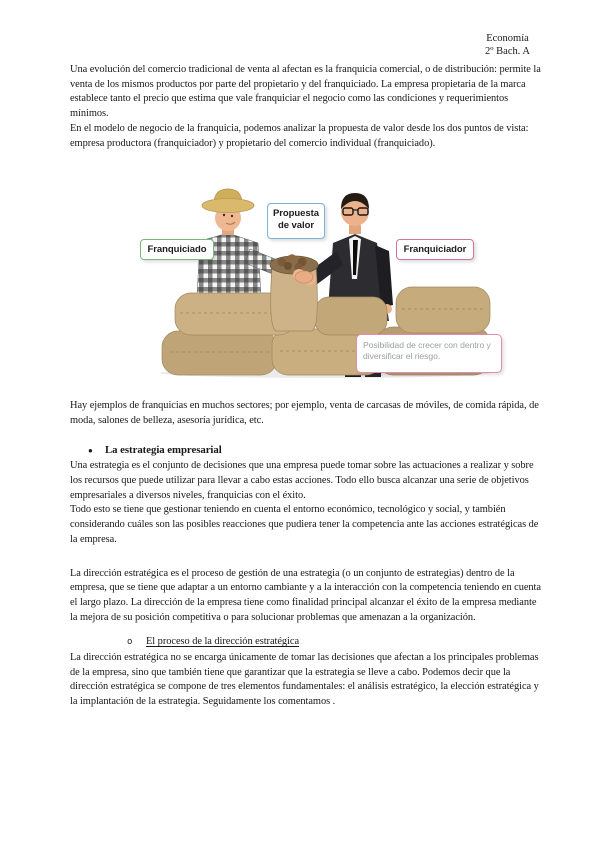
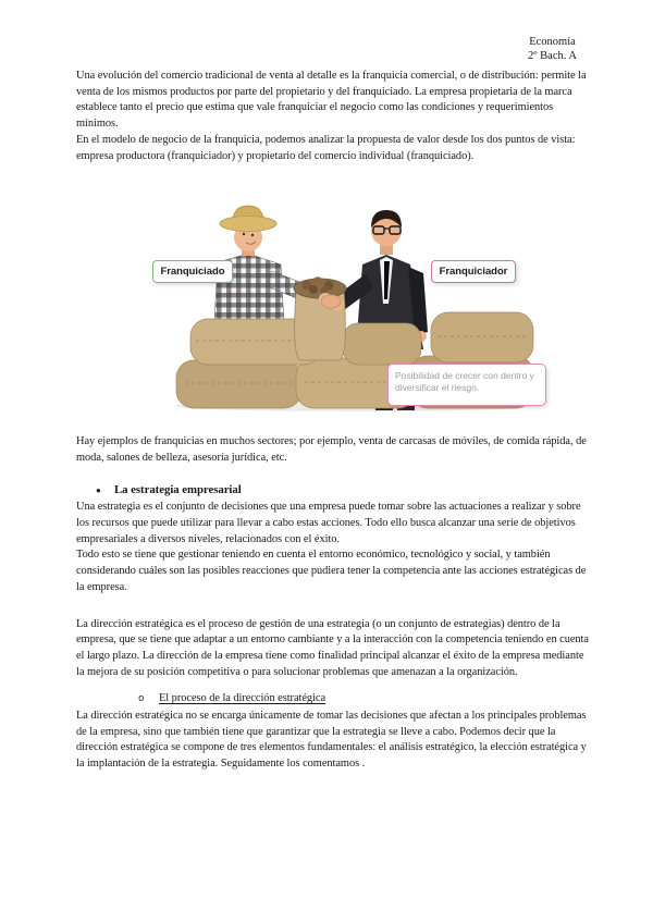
  Economía
  2º Bach. A
- Una evolución del comercio tradicional de venta al afectan es la franquicia comercial, o de distribución: permite la venta de los mismos productos por parte del propietario y del franquiciado. La empresa propietaria de la marca establece tanto el precio que estima que vale franquiciar el negocio como las condiciones y requerimientos mínimos.
+ Una evolución del comercio tradicional de venta al detalle es la franquicia comercial, o de distribución: permite la venta de los mismos productos por parte del propietario y del franquiciado. La empresa propietaria de la marca establece tanto el precio que estima que vale franquiciar el negocio como las condiciones y requerimientos mínimos.
  En el modelo de negocio de la franquicia, podemos analizar la propuesta de valor desde los dos puntos de vista: empresa productora (franquiciador) y propietario del comercio individual (franquiciado).
  Franquiciado
- Propuesta
- de valor
  Franquiciador
  Posibilidad de crecer con dentro y diversificar el riesgo.
  Hay ejemplos de franquicias en muchos sectores; por ejemplo, venta de carcasas de móviles, de comida rápida, de moda, salones de belleza, asesoría jurídica, etc.
  ●
  La estrategia empresarial
- Una estrategia es el conjunto de decisiones que una empresa puede tomar sobre las actuaciones a realizar y sobre los recursos que puede utilizar para llevar a cabo estas acciones. Todo ello busca alcanzar una serie de objetivos empresariales a diversos niveles, franquicias con el éxito.
+ Una estrategia es el conjunto de decisiones que una empresa puede tomar sobre las actuaciones a realizar y sobre los recursos que puede utilizar para llevar a cabo estas acciones. Todo ello busca alcanzar una serie de objetivos empresariales a diversos niveles, relacionados con el éxito.
  Todo esto se tiene que gestionar teniendo en cuenta el entorno económico, tecnológico y social, y también considerando cuáles son las posibles reacciones que pudiera tener la competencia ante las acciones estratégicas de la empresa.
  La dirección estratégica es el proceso de gestión de una estrategia (o un conjunto de estrategias) dentro de la empresa, que se tiene que adaptar a un entorno cambiante y a la interacción con la competencia teniendo en cuenta el largo plazo. La dirección de la empresa tiene como finalidad principal alcanzar el éxito de la empresa mediante la mejora de su posición competitiva o para solucionar problemas que amenazan a la organización.
  o
  El proceso de la dirección estratégica
  La dirección estratégica no se encarga únicamente de tomar las decisiones que afectan a los principales problemas de la empresa, sino que también tiene que garantizar que la estrategia se lleve a cabo. Podemos decir que la dirección estratégica se compone de tres elementos fundamentales: el análisis estratégico, la elección estratégica y la implantación de la estrategia. Seguidamente los comentamos .
